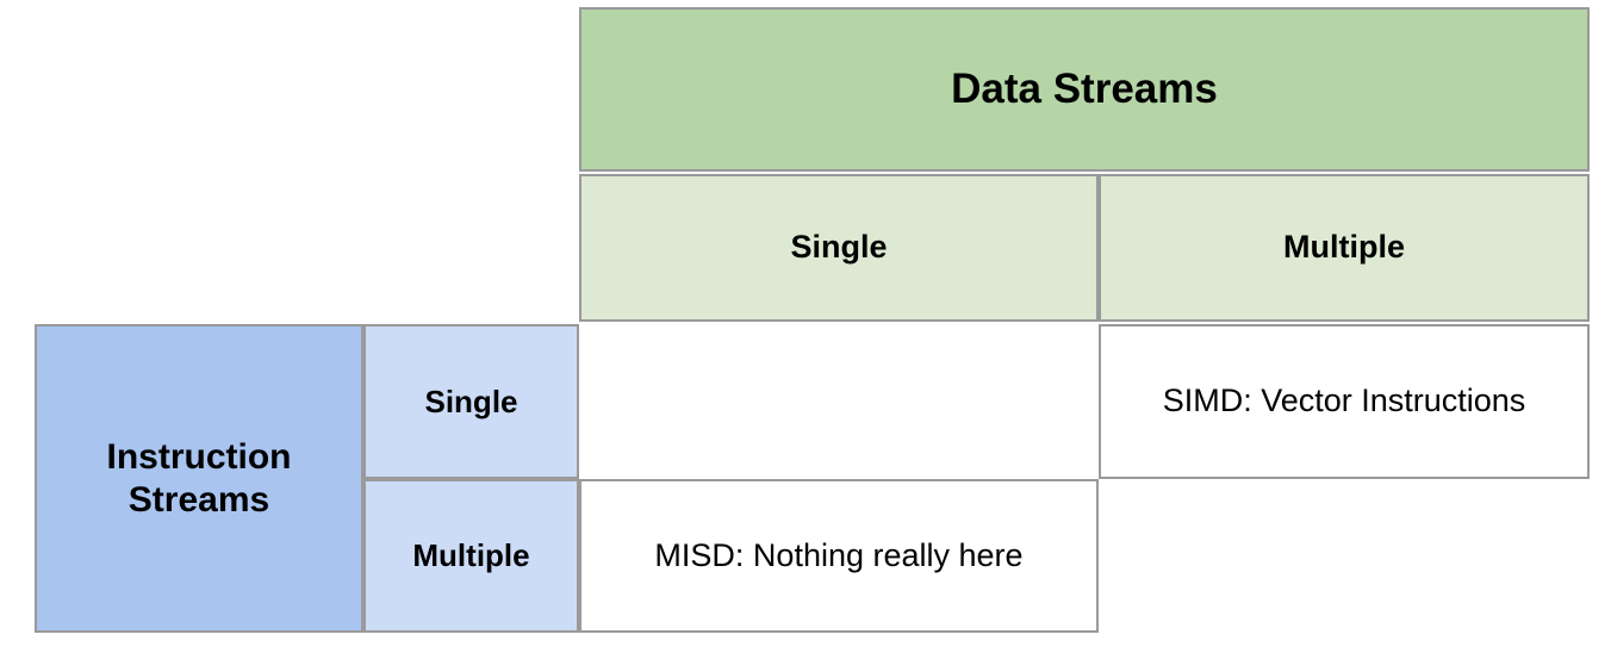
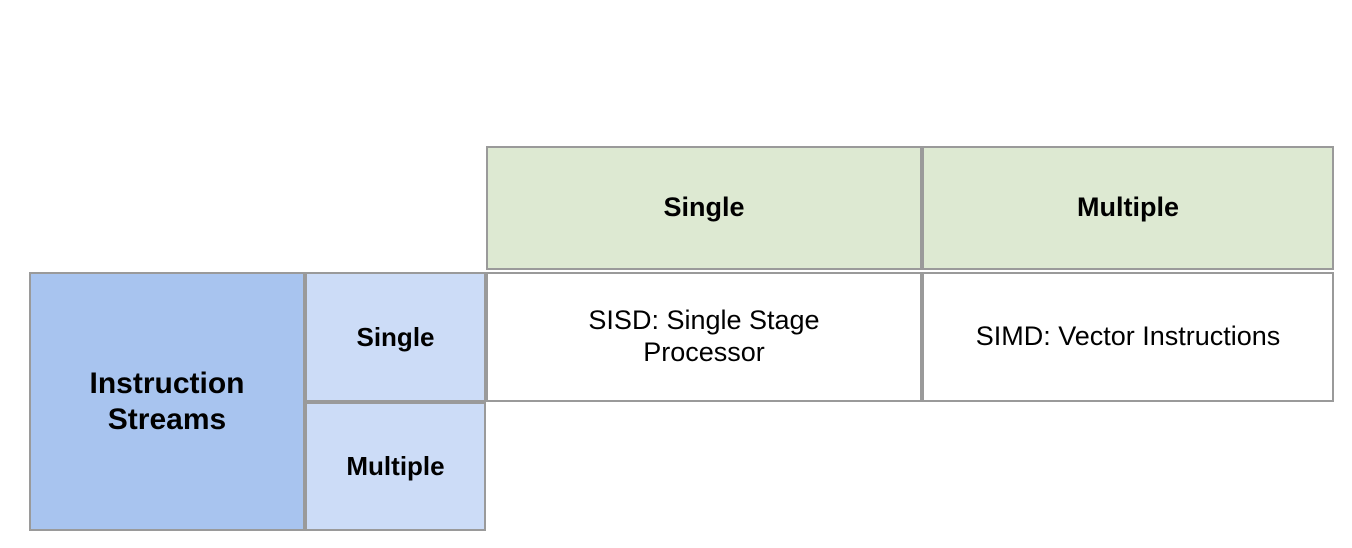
- Data Streams
  Single
  Multiple
  Instruction Streams
  Single
  Multiple
+ SISD: Single Stage
+ Processor
  SIMD: Vector Instructions
- MISD: Nothing really here
